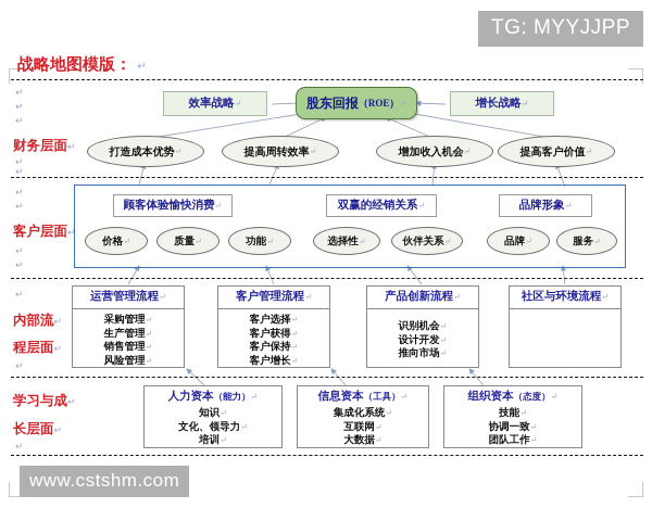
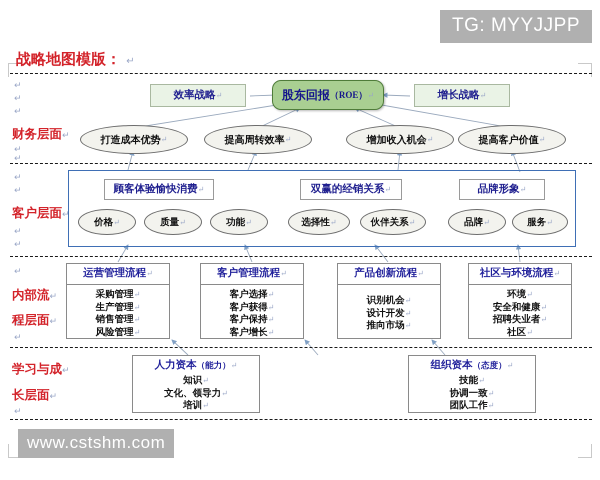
  战略地图模版： ↵
  ↵
  ↵
  ↵
  ↵
  ↵
  ↵
  ↵
  ↵
  ↵
  ↵
  ↵
  ↵
  ↵
  财务层面↵
  客户层面↵
  内部流↵
  程层面↵
  学习与成↵
  长层面↵
  效率战略
  ↵
  股东回报
  （ROE）
  ↵
  增长战略
  ↵
  打造成本优势
  ↵
  提高周转效率
  ↵
  增加收入机会
  ↵
  提高客户价值
  ↵
  顾客体验愉快消费
  ↵
  双赢的经销关系
  ↵
  品牌形象
  ↵
  价格
  ↵
  质量
  ↵
  功能
  ↵
  选择性
  ↵
  伙伴关系
  ↵
  品牌
  ↵
  服务
  ↵
  运营管理流程↵
  采购管理↵
  生产管理↵
  销售管理↵
  风险管理↵
  客户管理流程↵
  客户选择↵
  客户获得↵
  客户保持↵
  客户增长↵
  产品创新流程↵
  识别机会↵
  设计开发↵
  推向市场↵
  社区与环境流程↵
+ 环境↵
+ 安全和健康↵
+ 招聘失业者↵
+ 社区↵
  人力资本（能力）↵
  知识↵
  文化、领导力↵
  培训↵
- 信息资本（工具）↵
- 集成化系统↵
- 互联网↵
- 大数据↵
  组织资本（态度）↵
  技能↵
  协调一致↵
  团队工作↵
  TG: MYYJJPP
  www.cstshm.com
